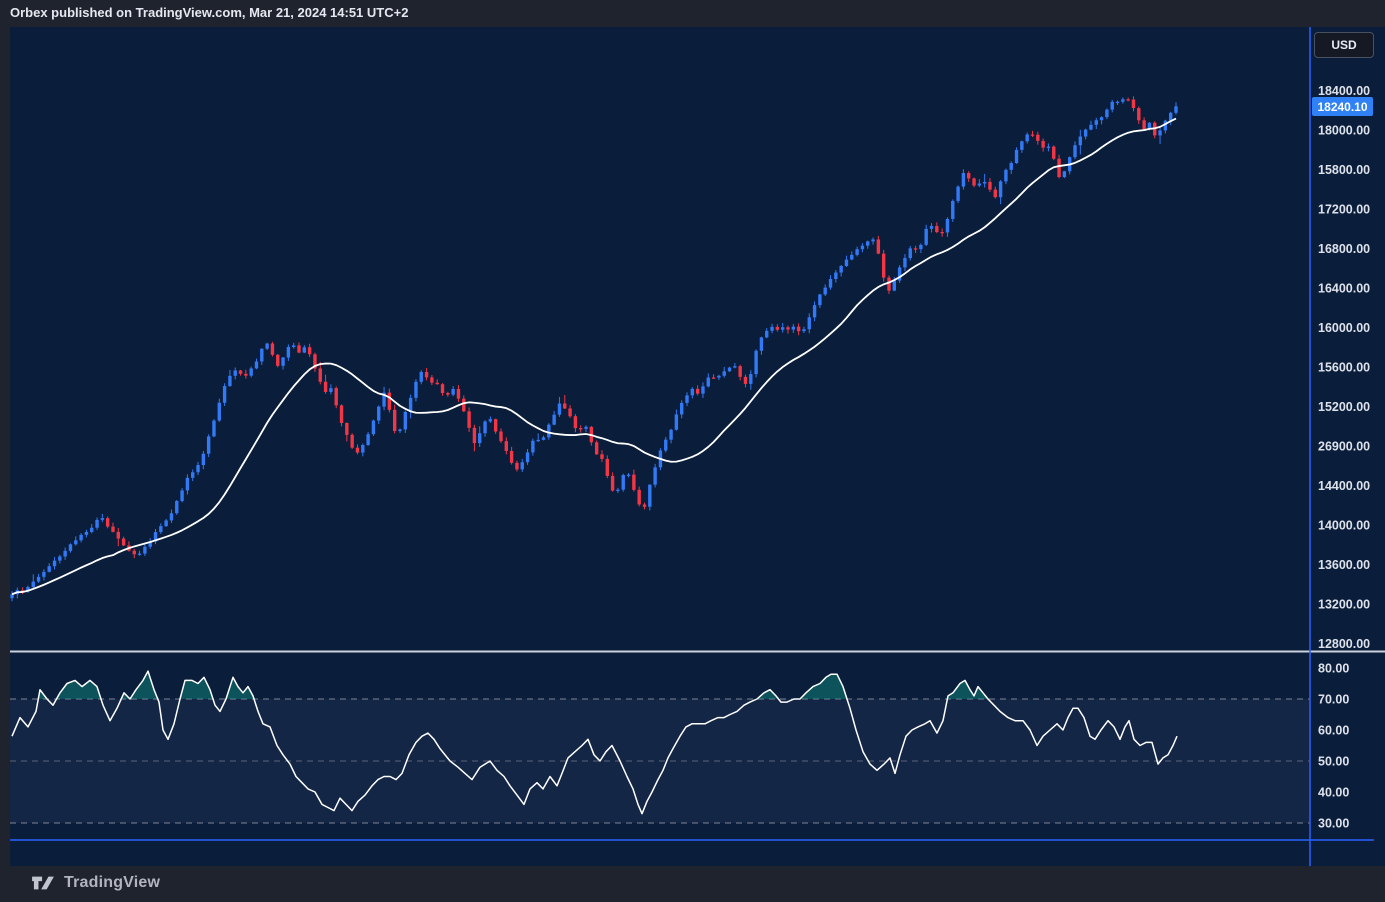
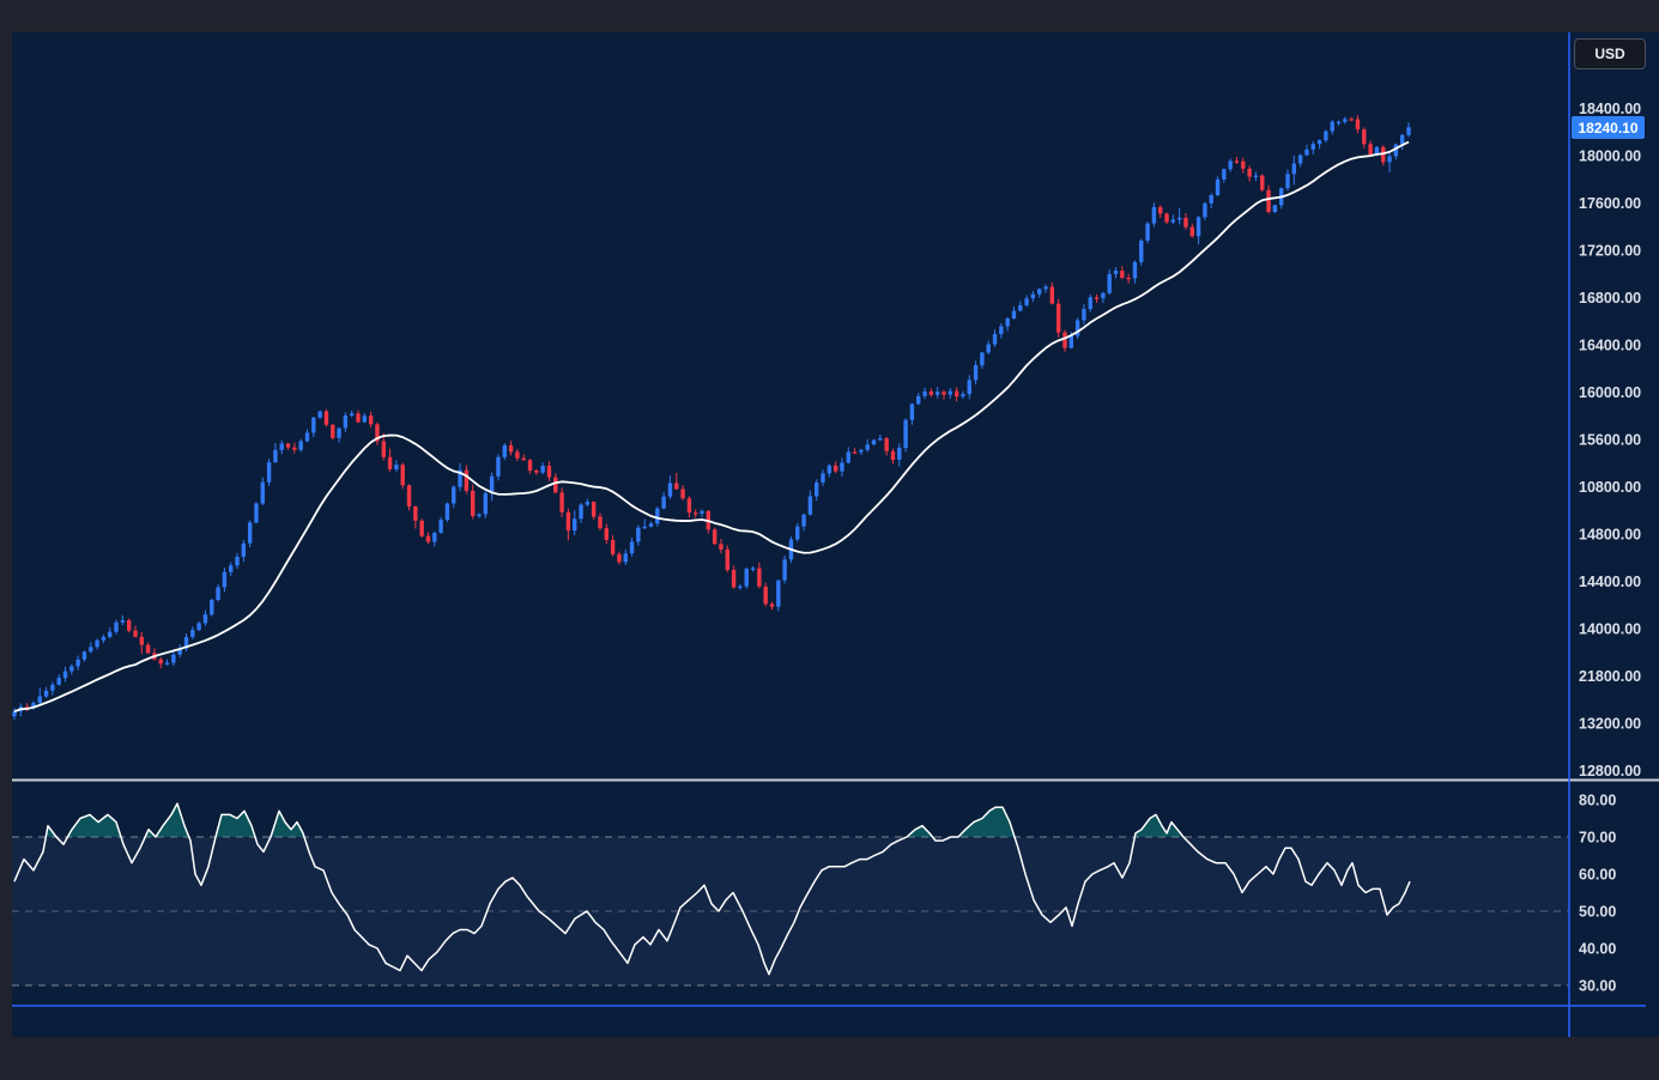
- Orbex published on TradingView.com, Mar 21, 2024 14:51 UTC+2
  18400.00
  18000.00
- 15800.00
+ 17600.00
  17200.00
  16800.00
  16400.00
  16000.00
  15600.00
- 15200.00
+ 10800.00
- 26900.00
+ 14800.00
  14400.00
  14000.00
- 13600.00
+ 21800.00
  13200.00
  12800.00
  80.00
  70.00
  60.00
  50.00
  40.00
  30.00
  USD
  18240.10
- TradingView
